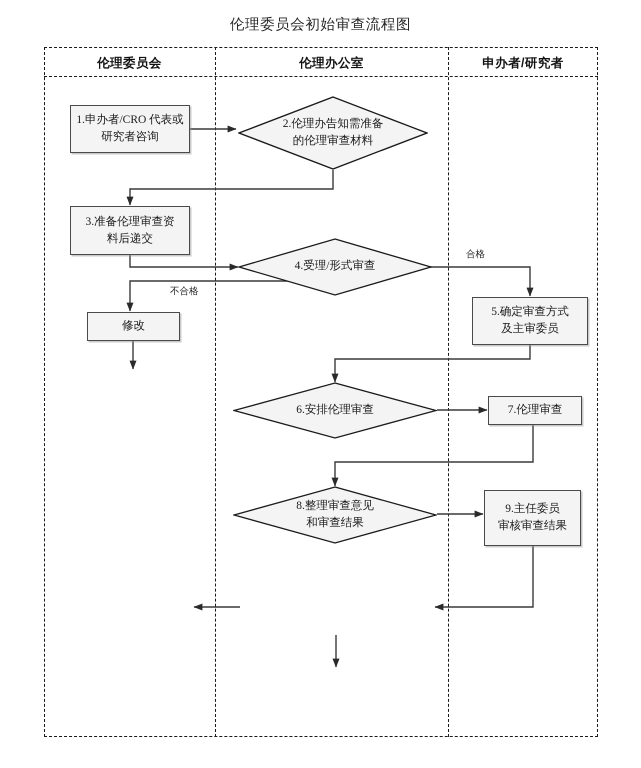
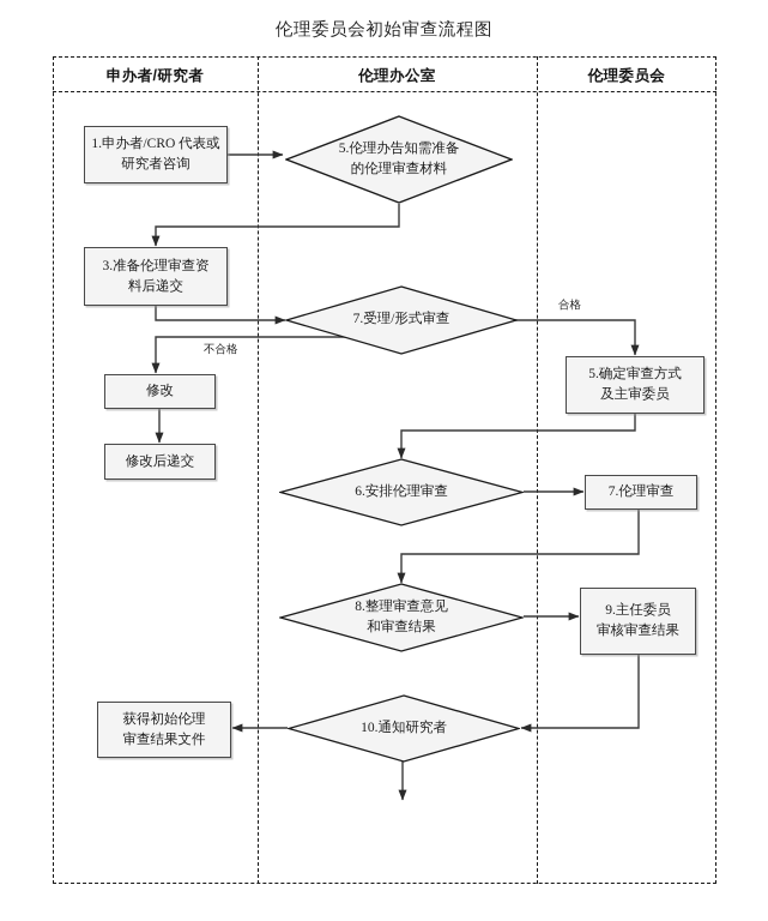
  伦理委员会初始审查流程图
- 伦理委员会
+ 申办者/研究者
  伦理办公室
- 申办者/研究者
+ 伦理委员会
  合格
  不合格
  1.申办者/CRO 代表或
  研究者咨询
  3.准备伦理审查资
  料后递交
  修改
+ 修改后递交
  5.确定审查方式
  及主审委员
  7.伦理审查
  9.主任委员
  审核审查结果
+ 获得初始伦理
+ 审查结果文件
- 2.伦理办告知需准备
+ 5.伦理办告知需准备
  的伦理审查材料
- 4.受理/形式审查
+ 7.受理/形式审查
  6.安排伦理审查
  8.整理审查意见
  和审查结果
+ 10.通知研究者
